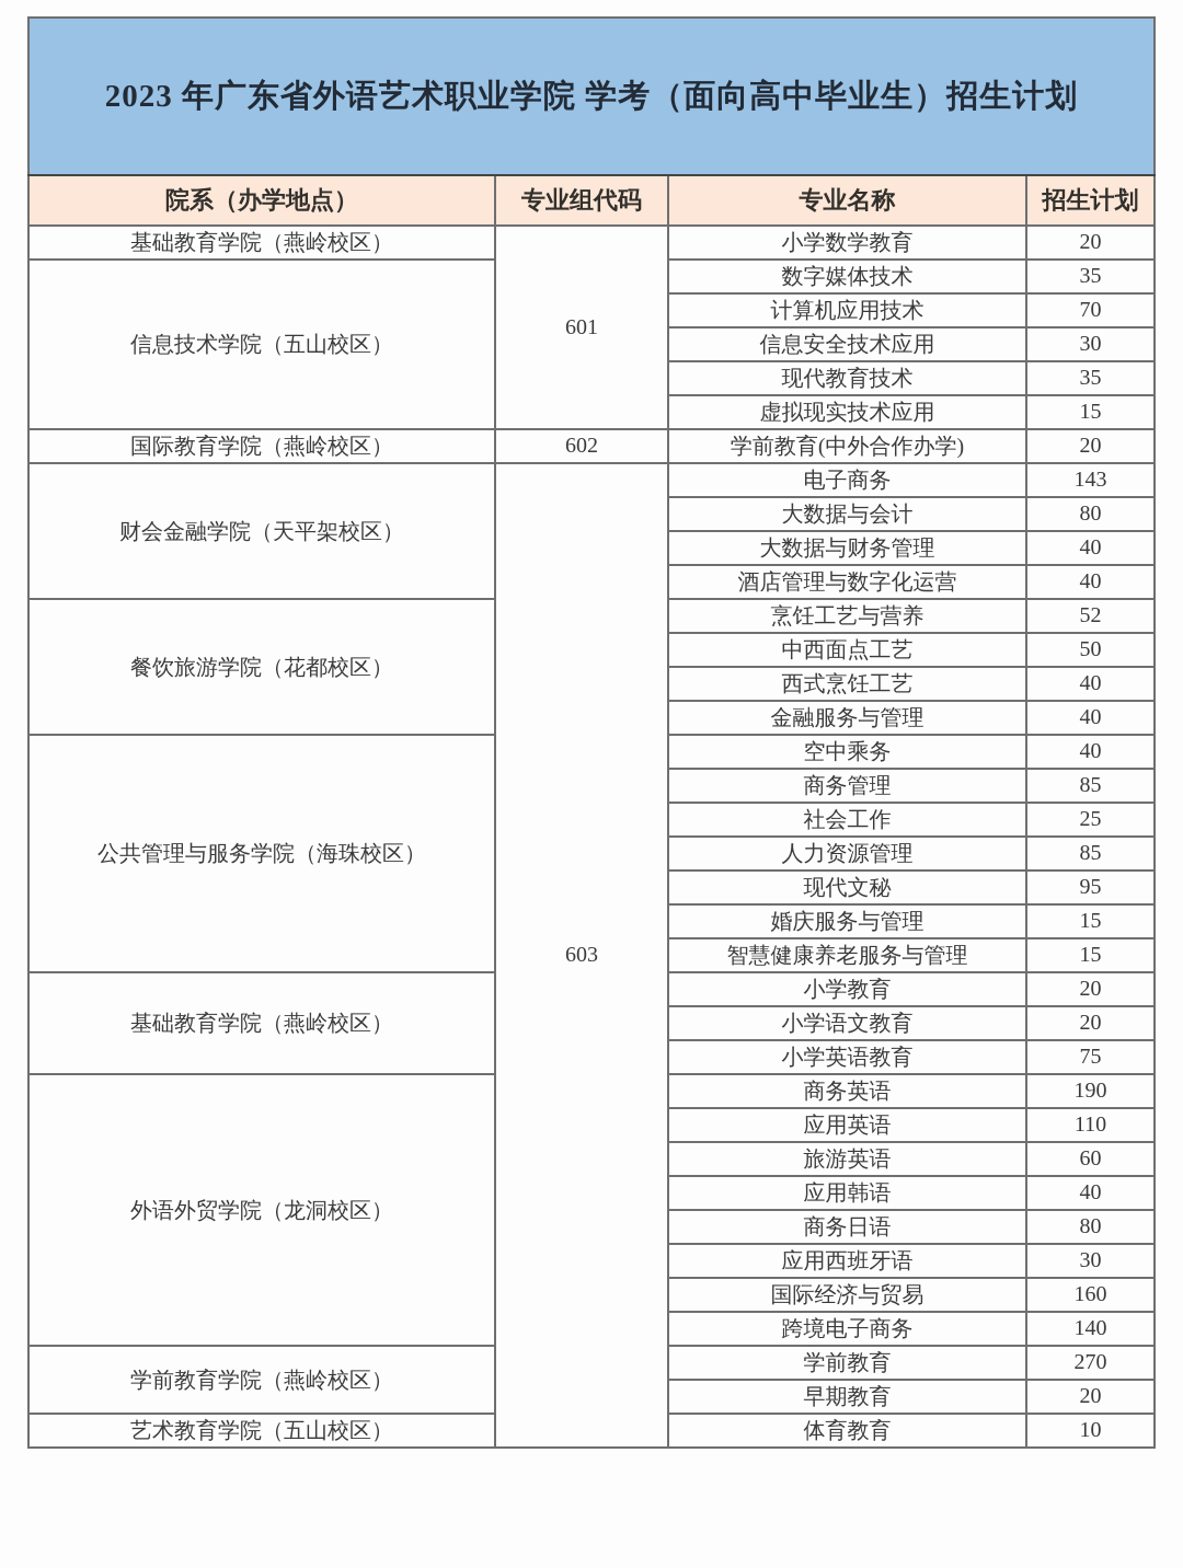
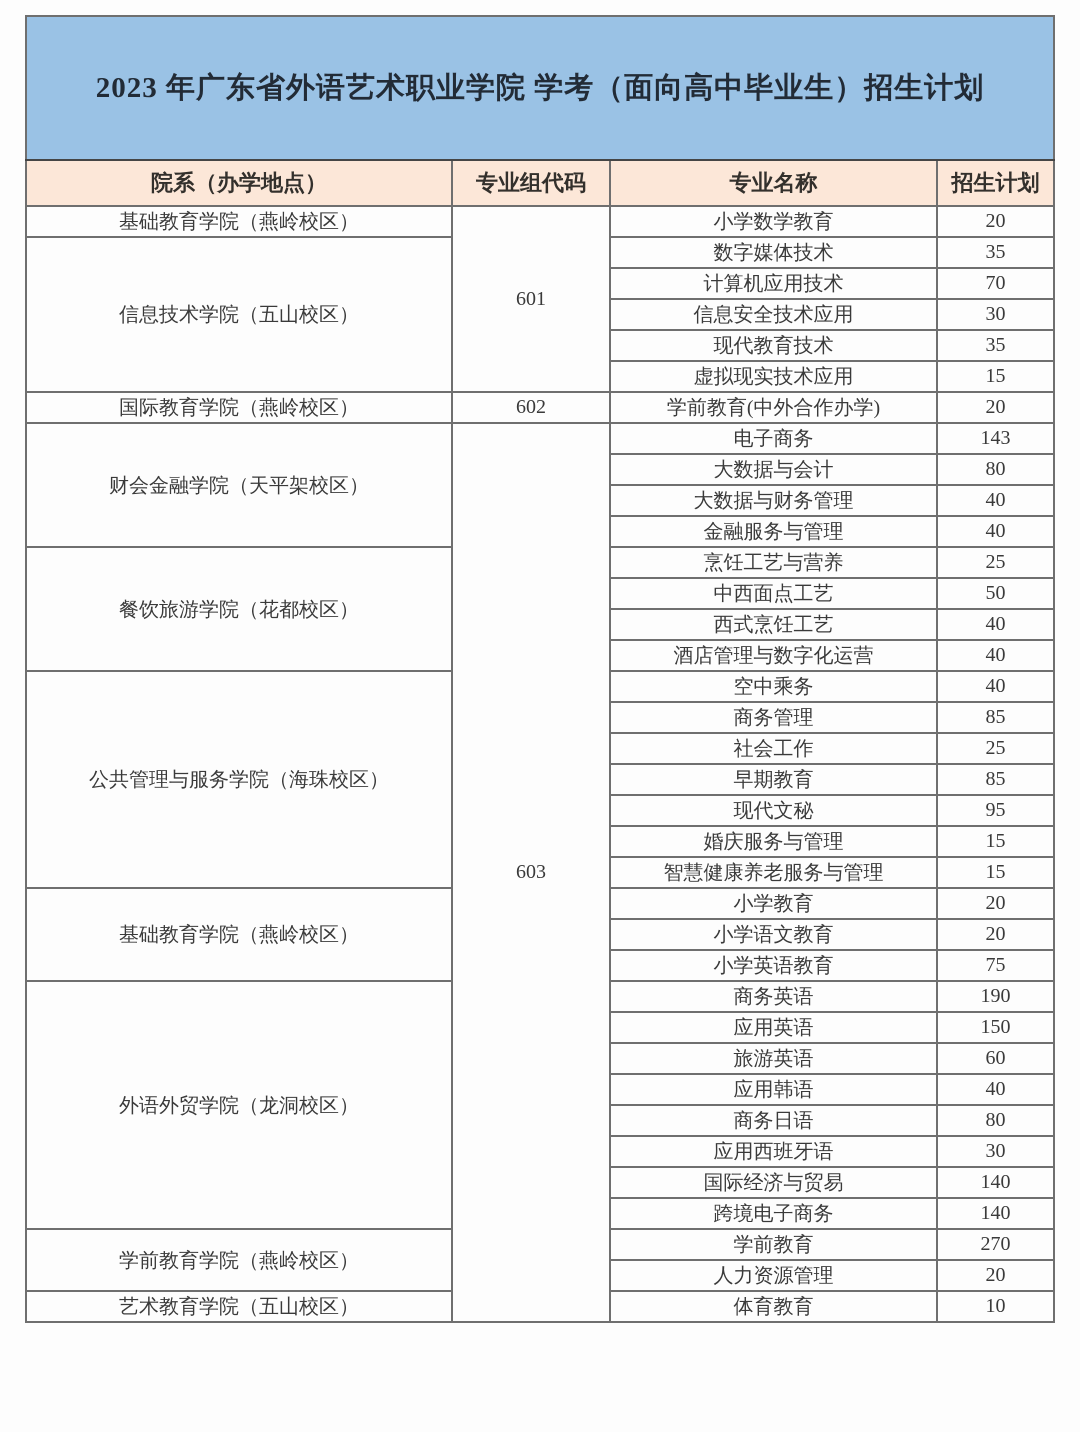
  2023 年广东省外语艺术职业学院 学考（面向高中毕业生）招生计划
  院系（办学地点）	专业组代码	专业名称	招生计划
  基础教育学院（燕岭校区）	601	小学数学教育	20
  信息技术学院（五山校区）	数字媒体技术	35
  计算机应用技术	70
  信息安全技术应用	30
  现代教育技术	35
  虚拟现实技术应用	15
  国际教育学院（燕岭校区）	602	学前教育(中外合作办学)	20
  财会金融学院（天平架校区）	603	电子商务	143
  大数据与会计	80
  大数据与财务管理	40
- 酒店管理与数字化运营	40
+ 金融服务与管理	40
- 餐饮旅游学院（花都校区）	烹饪工艺与营养	52
+ 餐饮旅游学院（花都校区）	烹饪工艺与营养	25
  中西面点工艺	50
  西式烹饪工艺	40
- 金融服务与管理	40
+ 酒店管理与数字化运营	40
  公共管理与服务学院（海珠校区）	空中乘务	40
  商务管理	85
  社会工作	25
- 人力资源管理	85
+ 早期教育	85
  现代文秘	95
  婚庆服务与管理	15
  智慧健康养老服务与管理	15
  基础教育学院（燕岭校区）	小学教育	20
  小学语文教育	20
  小学英语教育	75
  外语外贸学院（龙洞校区）	商务英语	190
- 应用英语	110
+ 应用英语	150
  旅游英语	60
  应用韩语	40
  商务日语	80
  应用西班牙语	30
- 国际经济与贸易	160
+ 国际经济与贸易	140
  跨境电子商务	140
  学前教育学院（燕岭校区）	学前教育	270
- 早期教育	20
+ 人力资源管理	20
  艺术教育学院（五山校区）	体育教育	10
